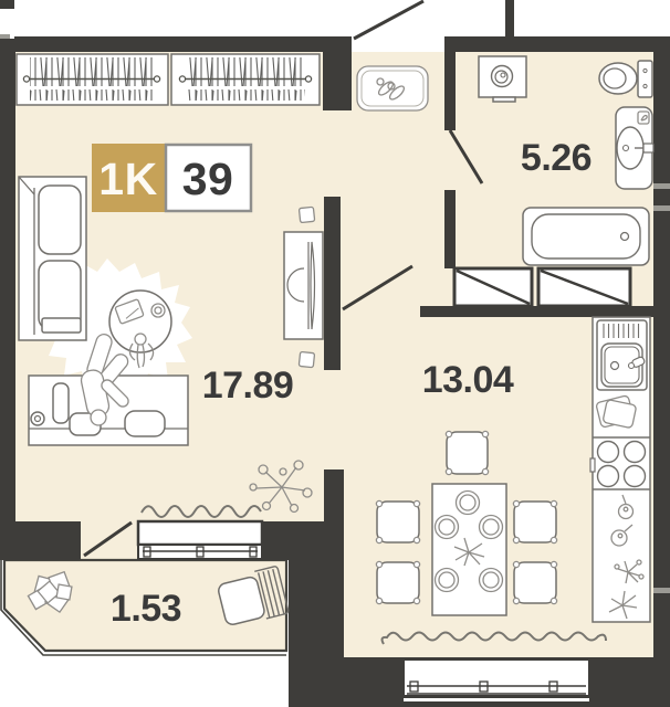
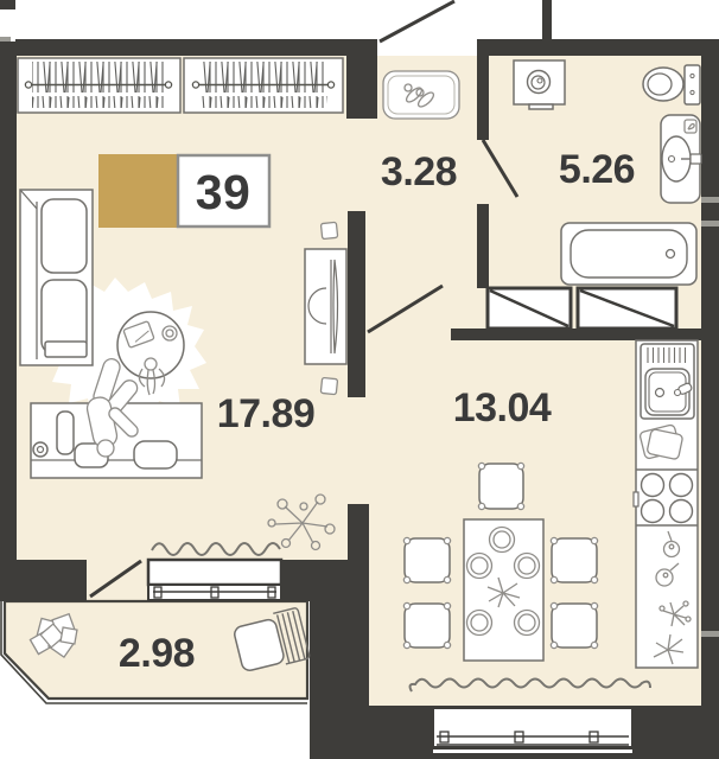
- 1K
  39
+ 3.28
  5.26
  17.89
  13.04
- 1.53
+ 2.98
